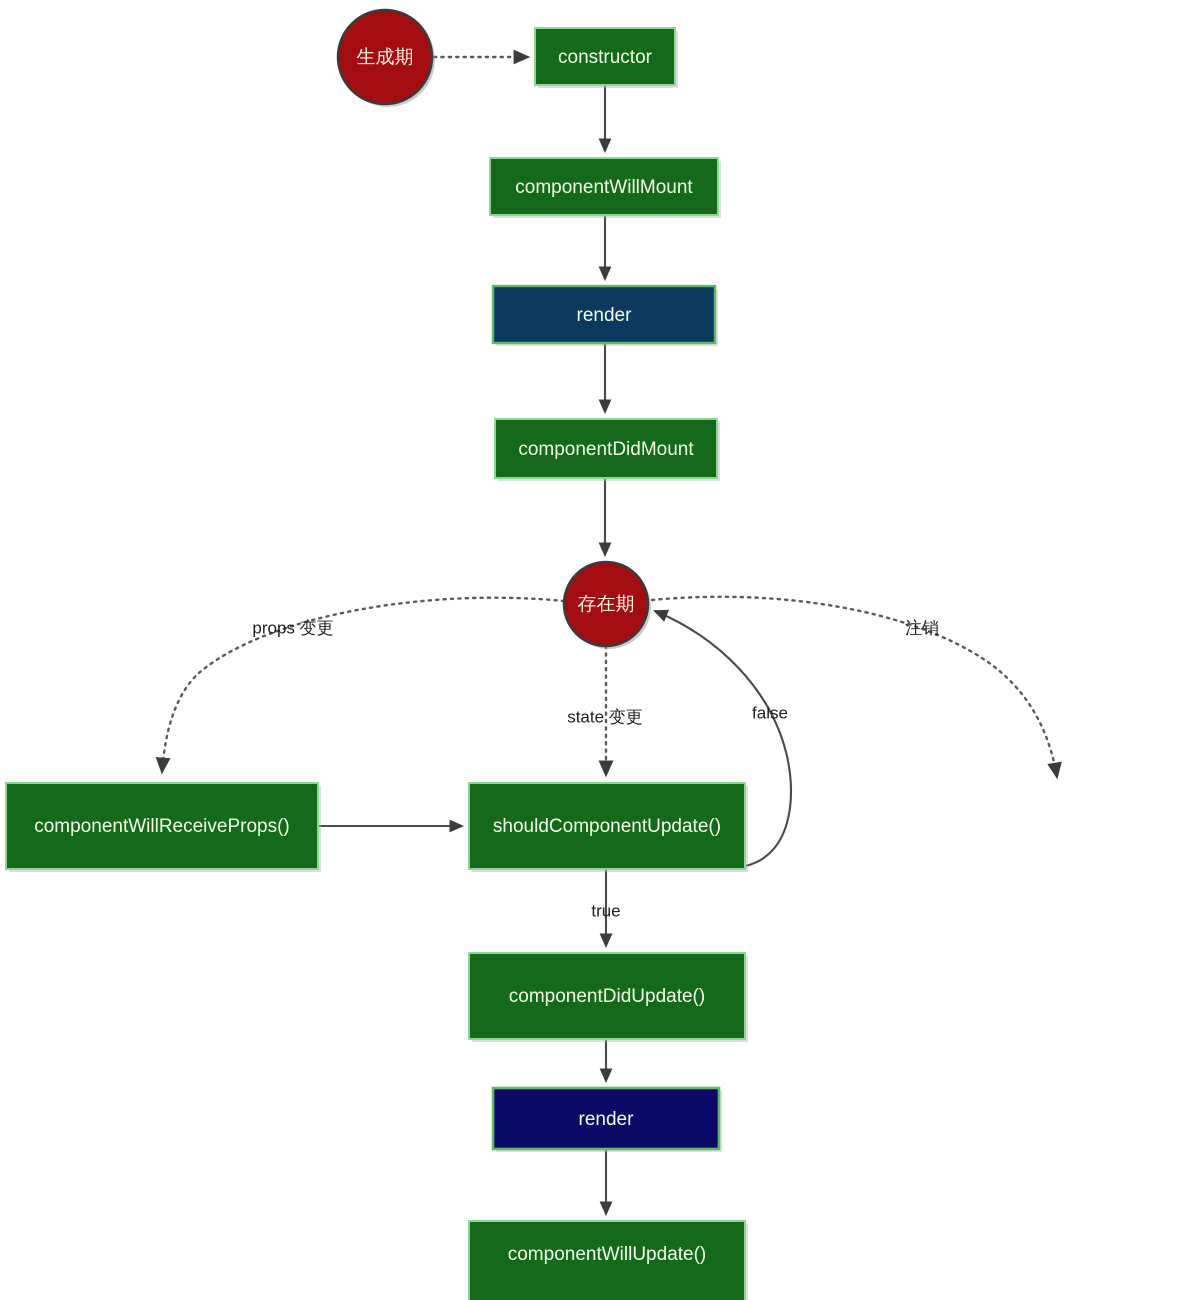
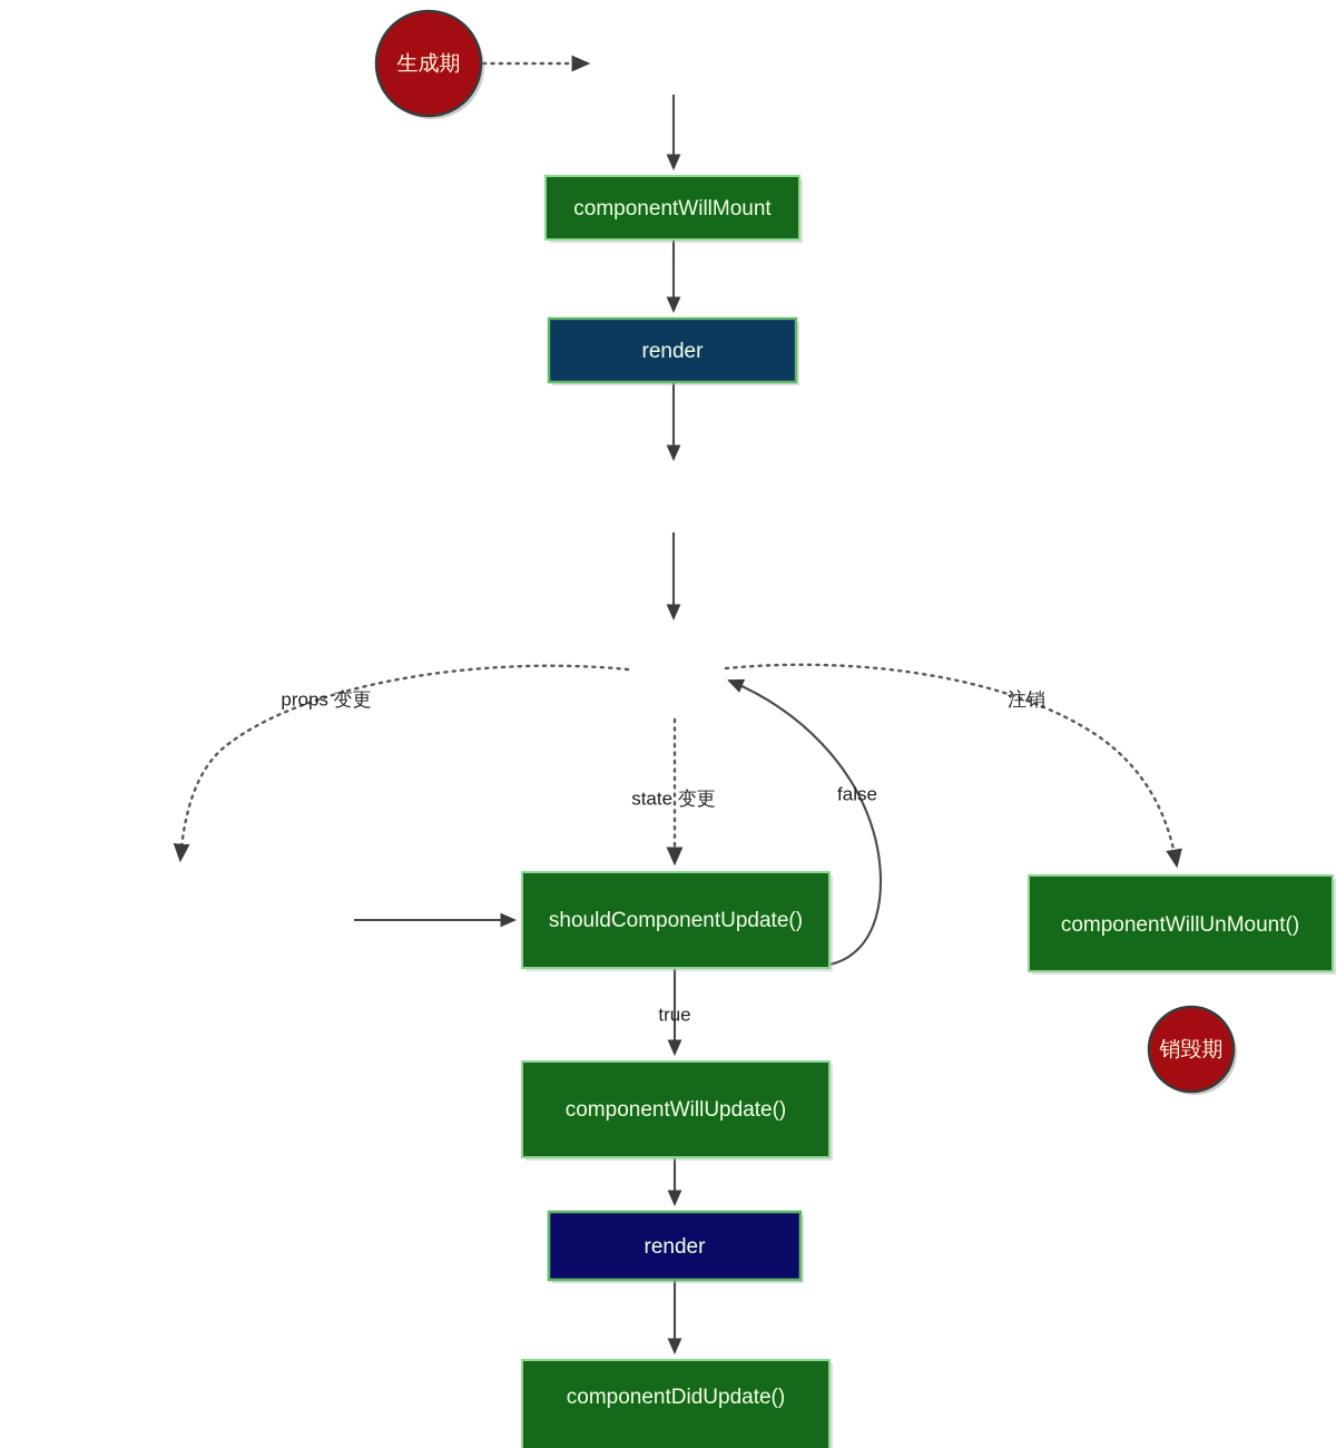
  生成期
- constructor
  componentWillMount
  render
- componentDidMount
- 存在期
- componentWillReceiveProps()
  shouldComponentUpdate()
+ componentWillUnMount()
+ 销毁期
- componentDidUpdate()
+ componentWillUpdate()
  render
- componentWillUpdate()
+ componentDidUpdate()
  props 变更
  state 变更
  注销
  false
  true
